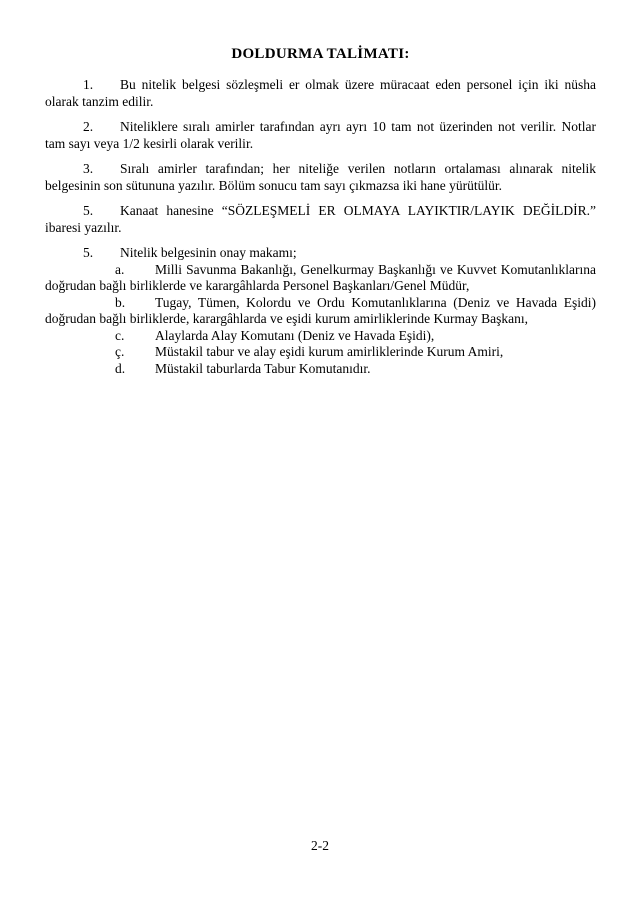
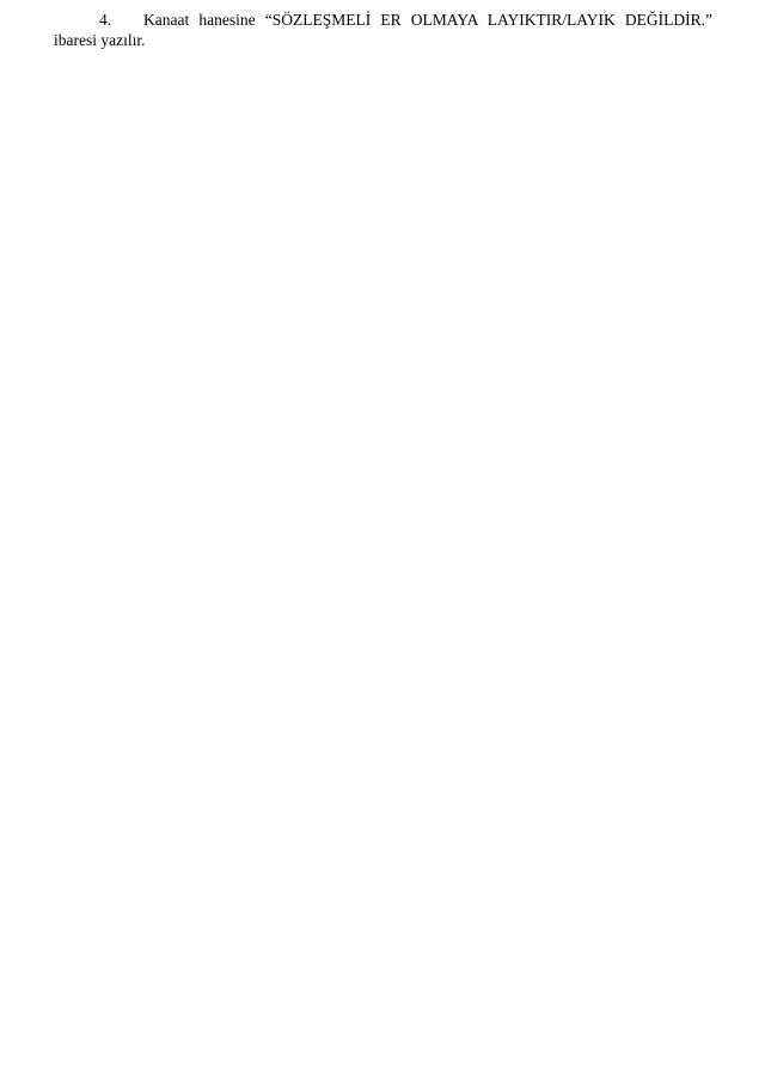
- DOLDURMA TALİMATI:
- 1. Bu nitelik belgesi sözleşmeli er olmak üzere müracaat eden personel için iki nüsha olarak tanzim edilir.
- 2. Niteliklere sıralı amirler tarafından ayrı ayrı 10 tam not üzerinden not verilir. Notlar tam sayı veya 1/2 kesirli olarak verilir.
- 3. Sıralı amirler tarafından; her niteliğe verilen notların ortalaması alınarak nitelik belgesinin son sütununa yazılır. Bölüm sonucu tam sayı çıkmazsa iki hane yürütülür.
- 5. Kanaat hanesine “SÖZLEŞMELİ ER OLMAYA LAYIKTIR/LAYIK DEĞİLDİR.” ibaresi yazılır.
+ 4. Kanaat hanesine “SÖZLEŞMELİ ER OLMAYA LAYIKTIR/LAYIK DEĞİLDİR.” ibaresi yazılır.
- 5. Nitelik belgesinin onay makamı;
- a. Milli Savunma Bakanlığı, Genelkurmay Başkanlığı ve Kuvvet Komutanlıklarına doğrudan bağlı birliklerde ve karargâhlarda Personel Başkanları/Genel Müdür,
- b. Tugay, Tümen, Kolordu ve Ordu Komutanlıklarına (Deniz ve Havada Eşidi) doğrudan bağlı birliklerde, karargâhlarda ve eşidi kurum amirliklerinde Kurmay Başkanı,
- c. Alaylarda Alay Komutanı (Deniz ve Havada Eşidi),
- ç. Müstakil tabur ve alay eşidi kurum amirliklerinde Kurum Amiri,
- d. Müstakil taburlarda Tabur Komutanıdır.
- 2-2
